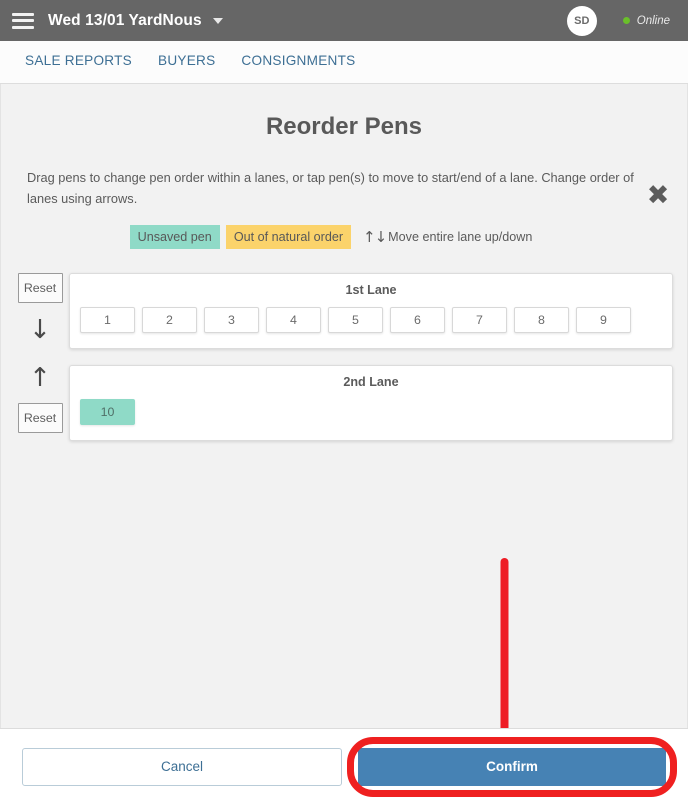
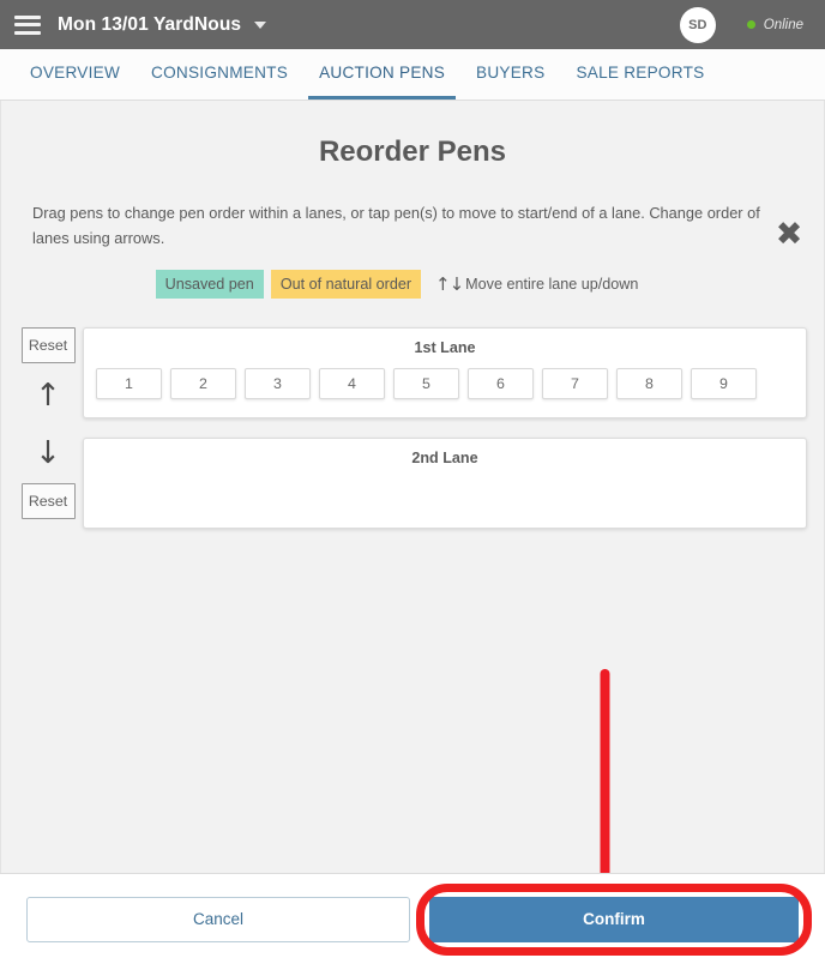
- Wed 13/01 YardNous
+ Mon 13/01 YardNous
  SD
  Online
+ OVERVIEW
- SALE REPORTS
+ CONSIGNMENTS
+ AUCTION PENS
  BUYERS
- CONSIGNMENTS
+ SALE REPORTS
  ✖
  Reorder Pens
  Drag pens to change pen order within a lanes, or tap pen(s) to move to start/end of a lane. Change order of lanes using arrows.
  Unsaved pen
  Out of natural order
  ↑↓
  Move entire lane up/down
  Reset
- ↓
+ ↑
  1st Lane
  1
  2
  3
  4
  5
  6
  7
  8
  9
- ↑
+ ↓
  Reset
  2nd Lane
- 10
  Cancel
  Confirm
